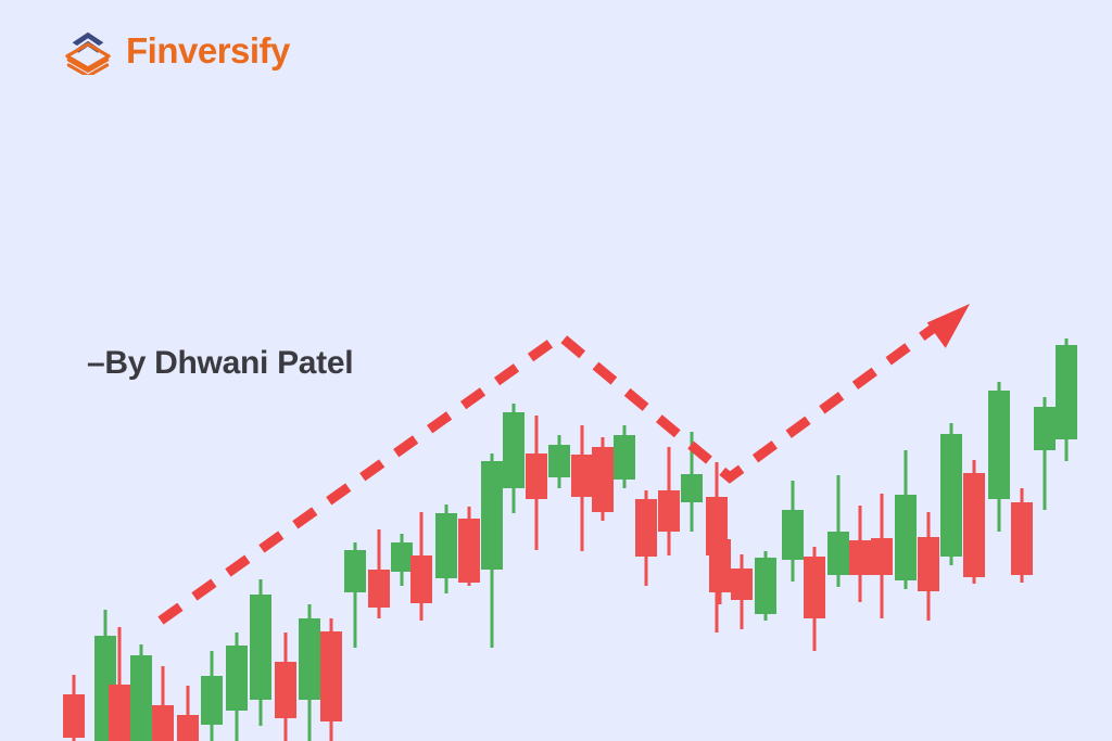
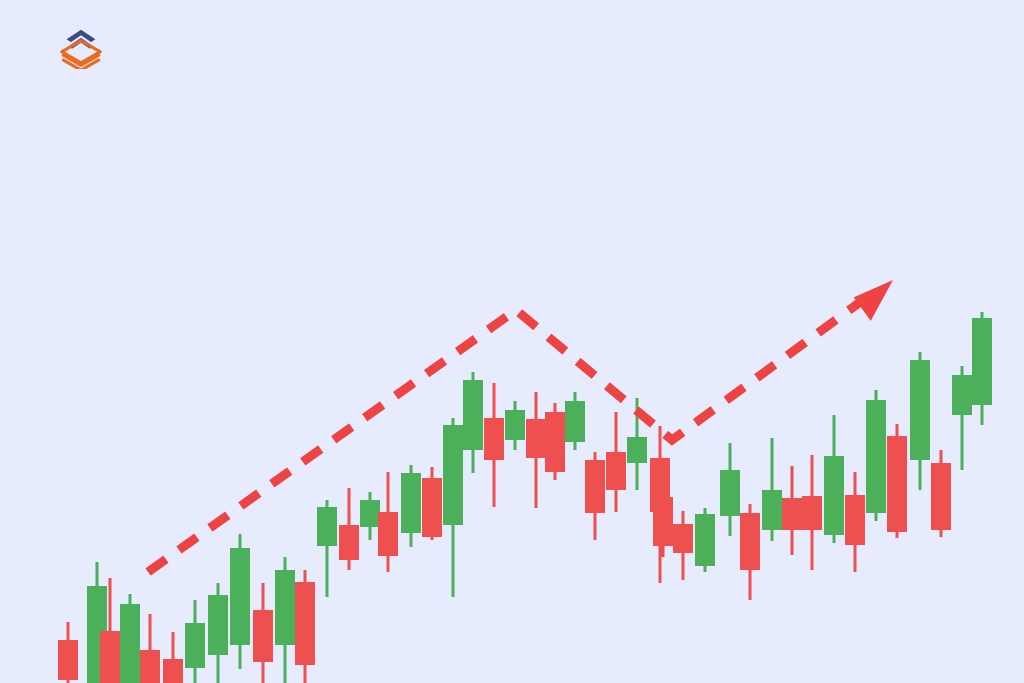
- Finversify
- –By Dhwani Patel
